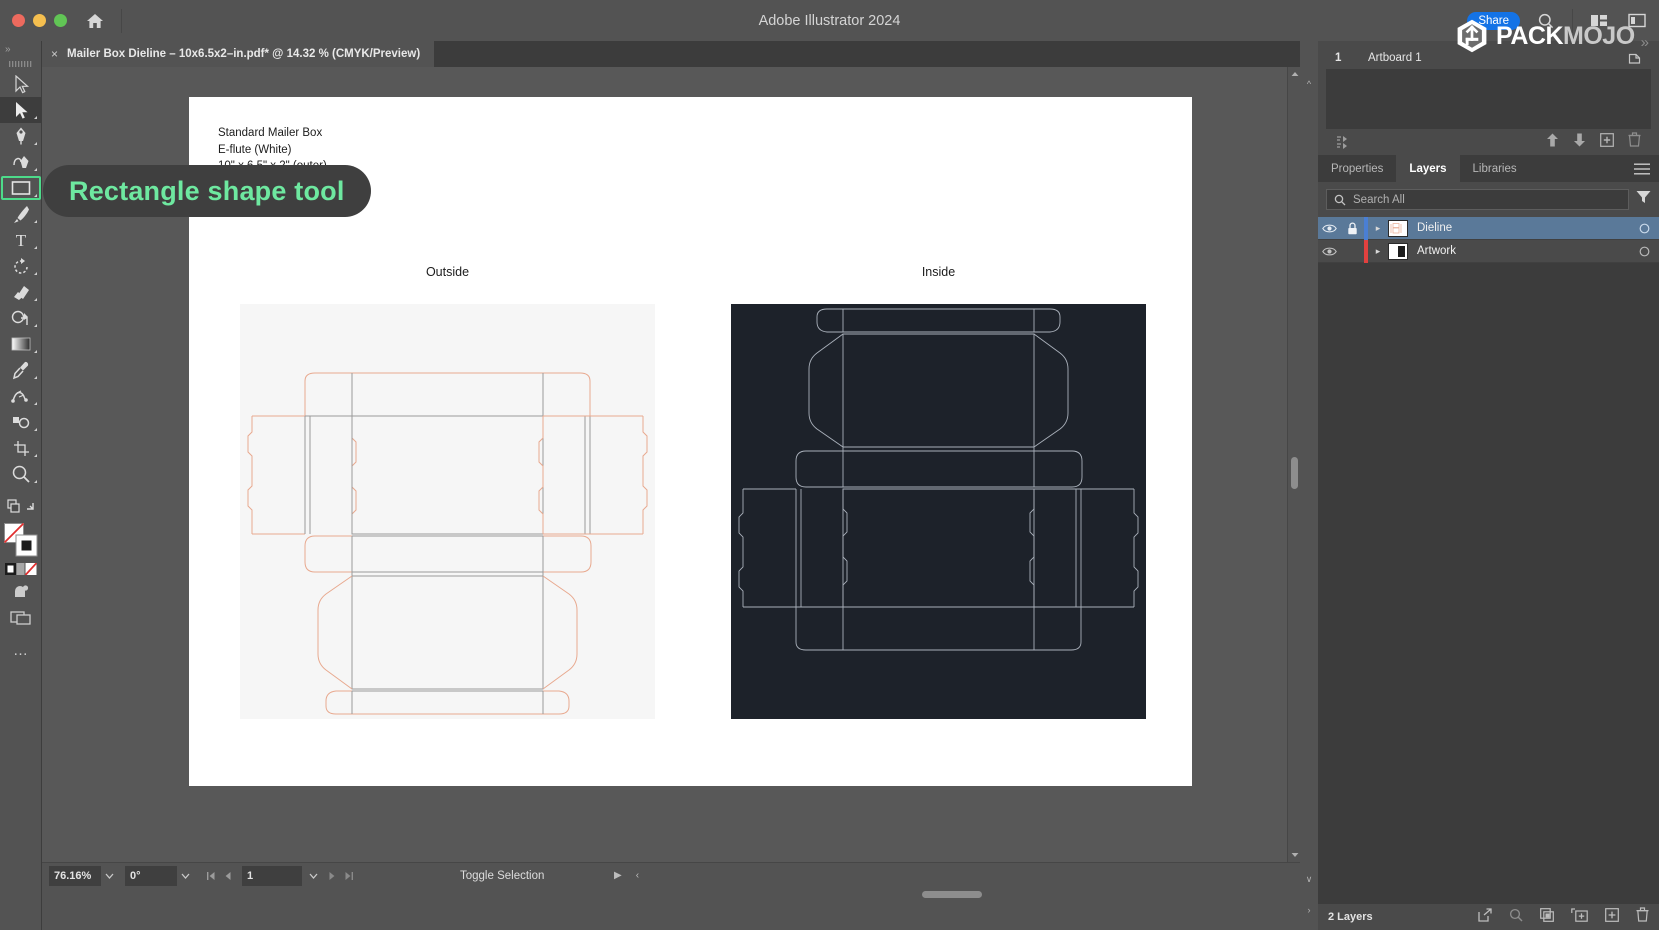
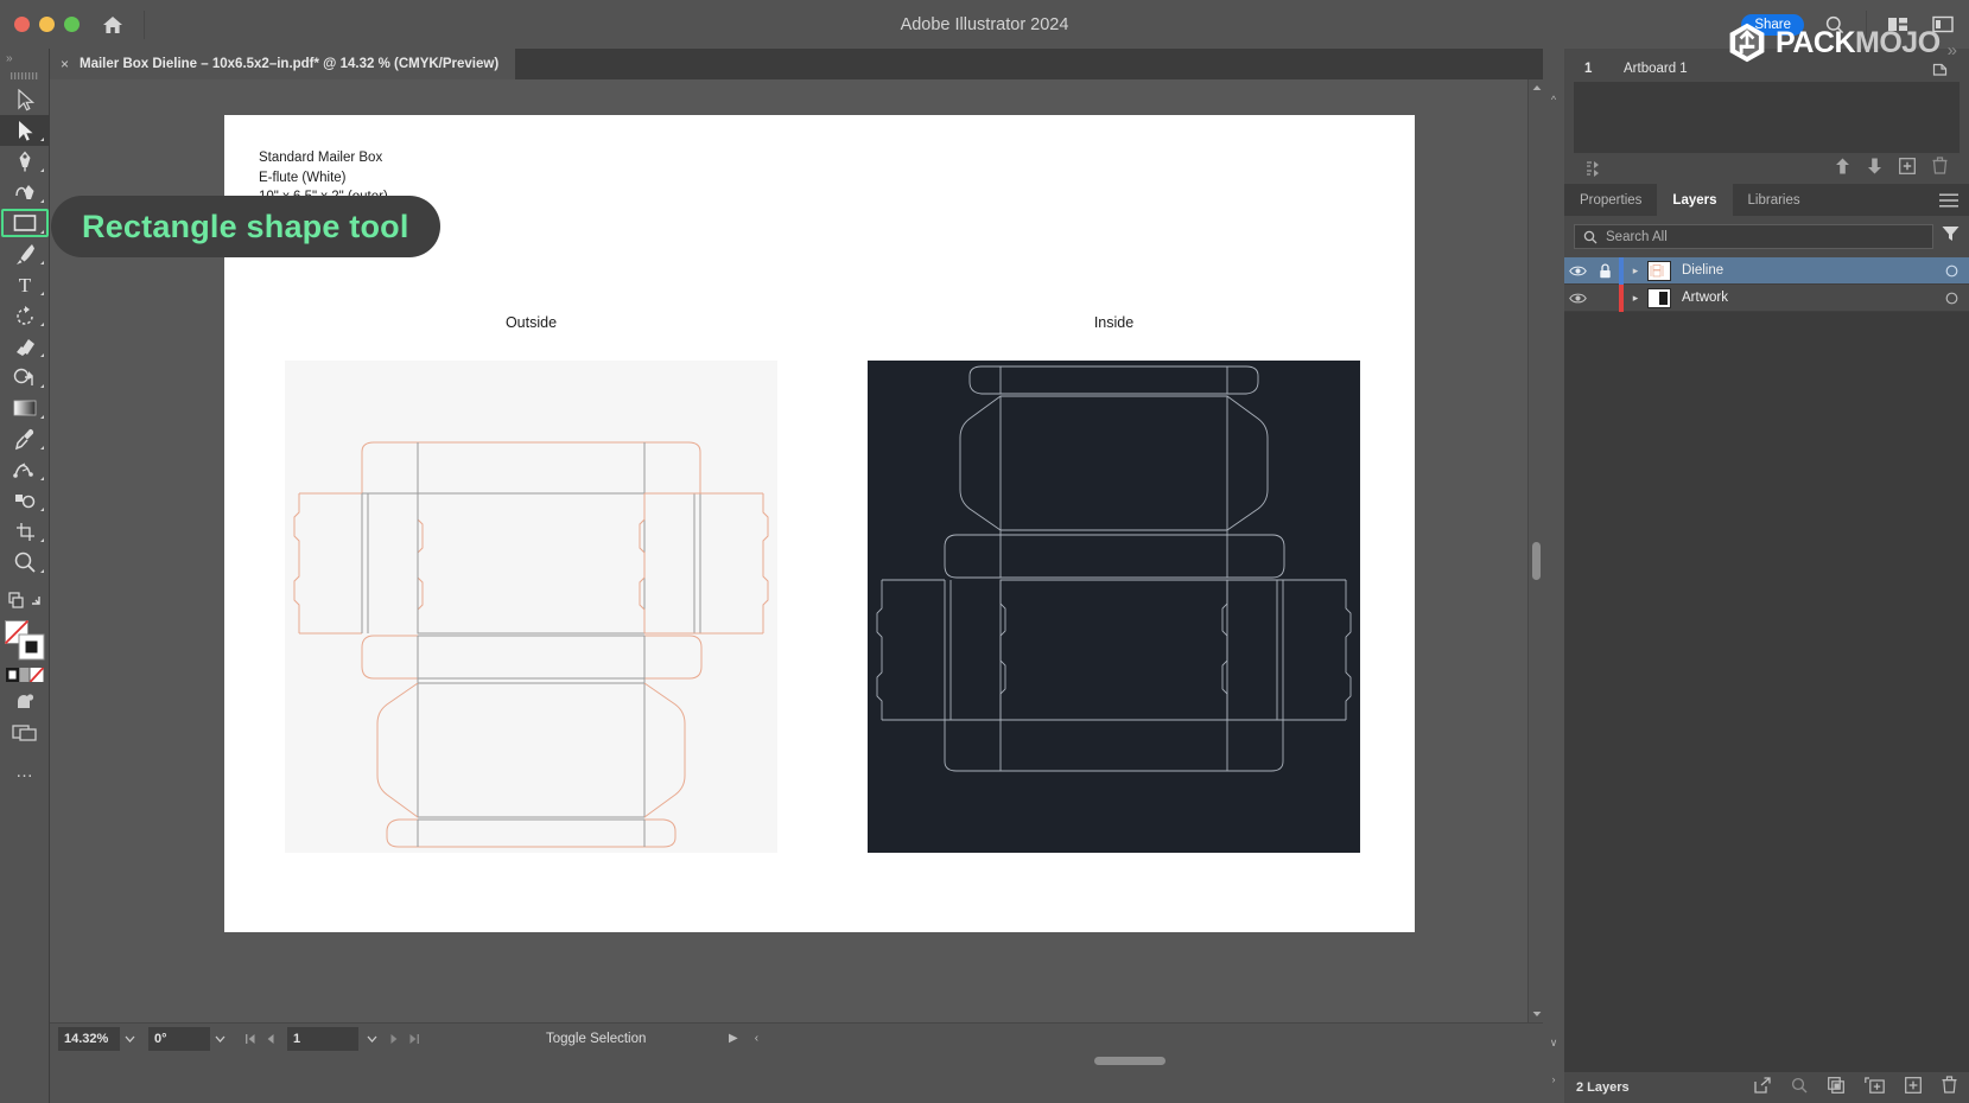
  Adobe Illustrator 2024
  Share
  PACKMOJO
  »
  »
  T
  …
  ×
  Mailer Box Dieline – 10x6.5x2–in.pdf* @ 14.32 % (CMYK/Preview)
  Standard Mailer Box
  E-flute (White)
  Outside
  Inside
- 76.16%
+ 14.32%
  0°
  1
  Toggle Selection
  ▶
  ‹
  ^
  ∨
  ›
  1
  Artboard 1
  Properties
  Layers
  Libraries
  Search All
  ▸
  Dieline
  ▸
  Artwork
  2 Layers
  Rectangle shape tool
